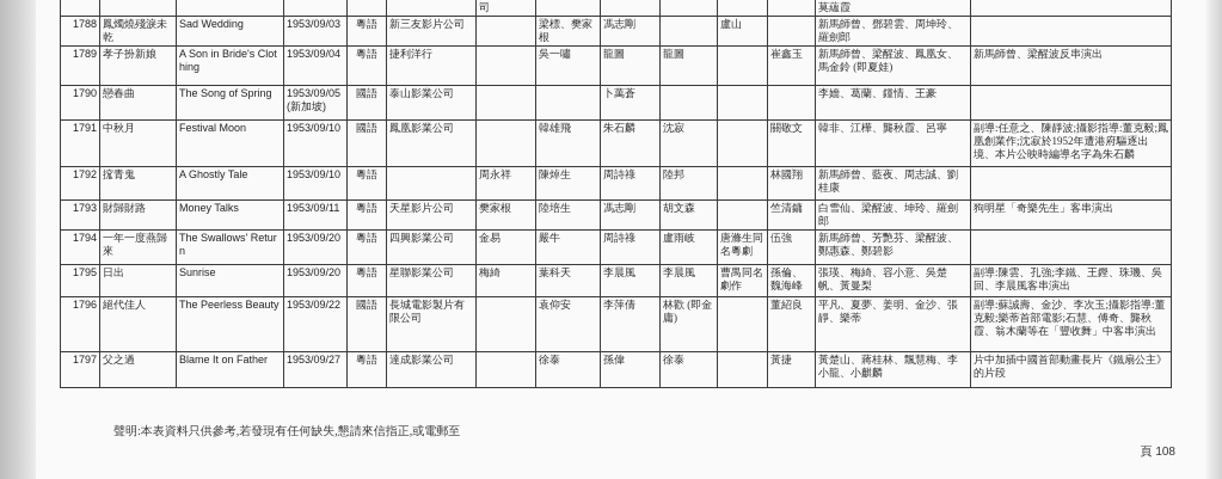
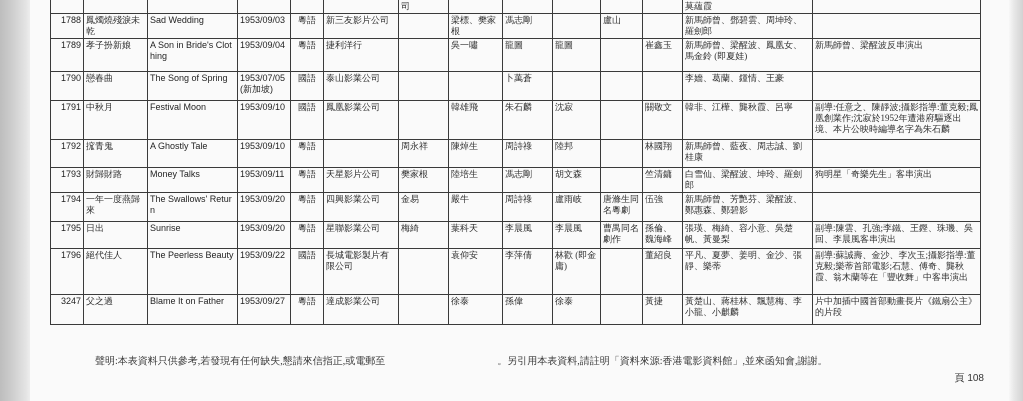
  						司						莫蘊霞
  1788	鳳燭燒殘淚未乾	Sad Wedding	1953/09/03	粵語	新三友影片公司		梁標、樊家根	馮志剛		盧山		新馬師曾、鄧碧雲、周坤玲、羅劍郎
  1789	孝子扮新娘	A Son in Bride's Clothing	1953/09/04	粵語	捷利洋行		吳一嘯	龍圖	龍圖		崔鑫玉	新馬師曾、梁醒波、鳳凰女、馬金鈴 (即夏娃)	新馬師曾、梁醒波反串演出
- 1790	戀春曲	The Song of Spring	1953/09/05 (新加坡)	國語	泰山影業公司			卜萬蒼				李嬙、葛蘭、鍾情、王豪
+ 1790	戀春曲	The Song of Spring	1953/07/05 (新加坡)	國語	泰山影業公司			卜萬蒼				李嬙、葛蘭、鍾情、王豪
  1791	中秋月	Festival Moon	1953/09/10	國語	鳳凰影業公司		韓雄飛	朱石麟	沈寂		關敬文	韓非、江樺、龔秋霞、呂寧	副導:任意之、陳靜波;攝影指導:董克毅;鳳凰創業作;沈寂於1952年遭港府驅逐出境、本片公映時編導名字為朱石麟
  1792	搲青鬼	A Ghostly Tale	1953/09/10	粵語		周永祥	陳焯生	周詩祿	陸邦		林國翔	新馬師曾、藍夜、周志誠、劉桂康
  1793	財歸財路	Money Talks	1953/09/11	粵語	天星影片公司	樊家根	陸培生	馮志剛	胡文森		竺清鏞	白雪仙、梁醒波、坤玲、羅劍郎	狗明星「奇樂先生」客串演出
  1794	一年一度燕歸來	The Swallows' Return	1953/09/20	粵語	四興影業公司	金易	嚴牛	周詩祿	盧雨岐	唐滌生同名粵劇	伍強	新馬師曾、芳艷芬、梁醒波、鄭惠森、鄭碧影
  1795	日出	Sunrise	1953/09/20	粵語	星聯影業公司	梅綺	葉科天	李晨風	李晨風	曹禺同名劇作	孫倫、魏海峰	張瑛、梅綺、容小意、吳楚帆、黃曼梨	副導:陳雲、孔強;李鐵、王鏗、珠璣、吳回、李晨風客串演出
  1796	絕代佳人	The Peerless Beauty	1953/09/22	國語	長城電影製片有限公司		袁仰安	李萍倩	林歡 (即金庸)		董紹良	平凡、夏夢、姜明、金沙、張靜、樂蒂	副導:蘇誠壽、金沙、李次玉;攝影指導:董克毅;樂蒂首部電影;石慧、傅奇、龔秋霞、翁木蘭等在「豐收舞」中客串演出
- 1797	父之過	Blame It on Father	1953/09/27	粵語	達成影業公司		徐泰	孫偉	徐泰		黃捷	黃楚山、蔣桂林、飄慧梅、李小龍、小麒麟	片中加插中國首部動畫長片《鐵扇公主》的片段
+ 3247	父之過	Blame It on Father	1953/09/27	粵語	達成影業公司		徐泰	孫偉	徐泰		黃捷	黃楚山、蔣桂林、飄慧梅、李小龍、小麒麟	片中加插中國首部動畫長片《鐵扇公主》的片段
  聲明:本表資料只供參考,若發現有任何缺失,懇請來信指正,或電郵至
+ 。另引用本表資料,請註明「資料來源:香港電影資料館」,並來函知會,謝謝。
  頁 108
